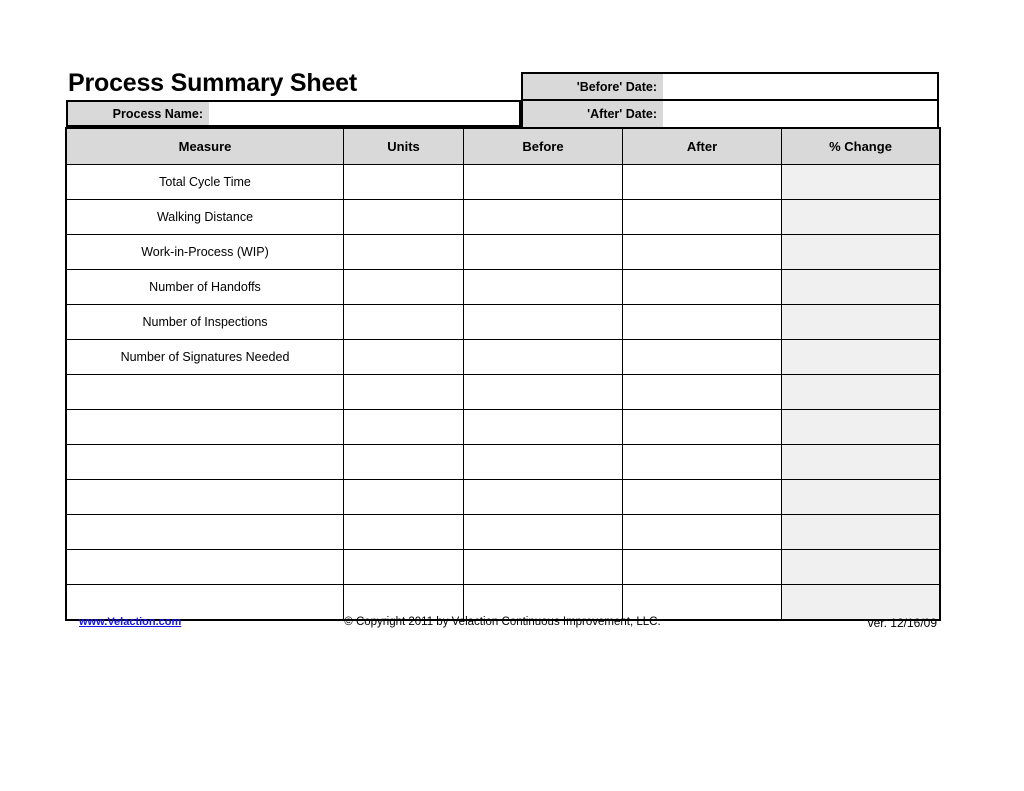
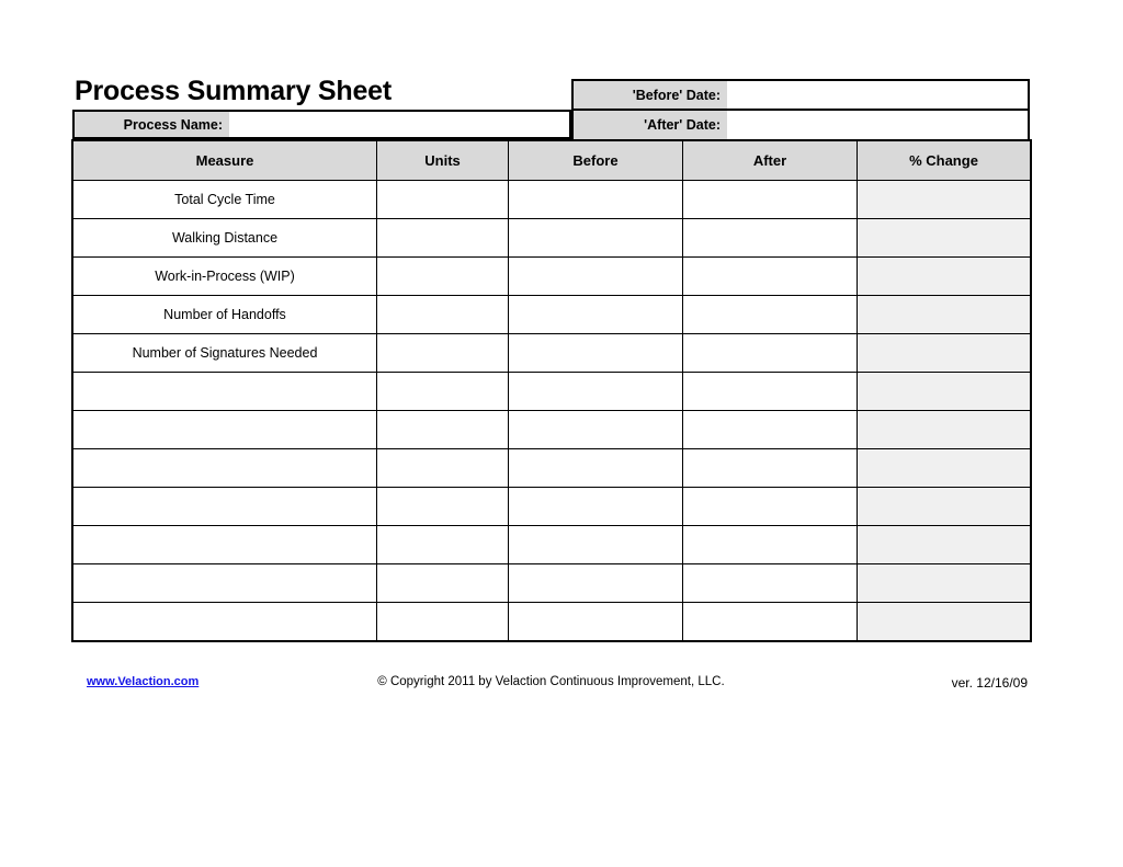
  Process Summary Sheet
  Process Name:
  'Before' Date:
  'After' Date:
  Measure	Units	Before	After	% Change
  Total Cycle Time
  Walking Distance
  Work-in-Process (WIP)
  Number of Handoffs
- Number of Inspections
  Number of Signatures Needed
  www.Velaction.com
  © Copyright 2011 by Velaction Continuous Improvement, LLC.
  ver. 12/16/09
